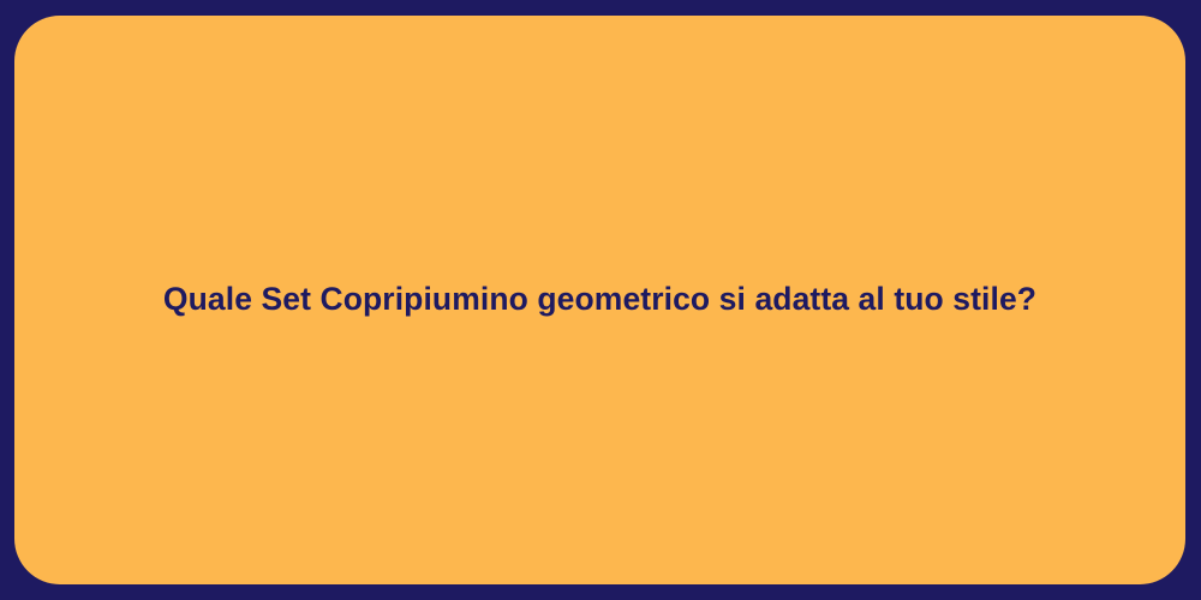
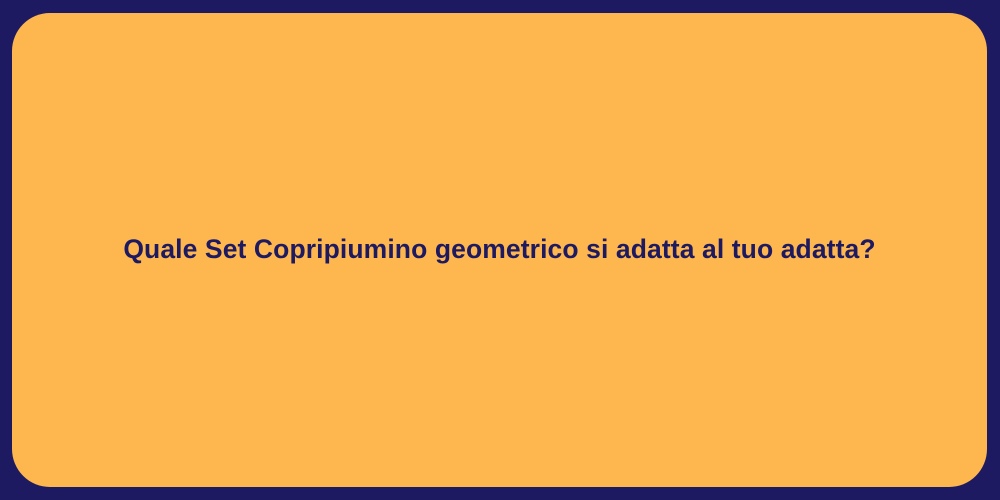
- Quale Set Copripiumino geometrico si adatta al tuo stile?
+ Quale Set Copripiumino geometrico si adatta al tuo adatta?
